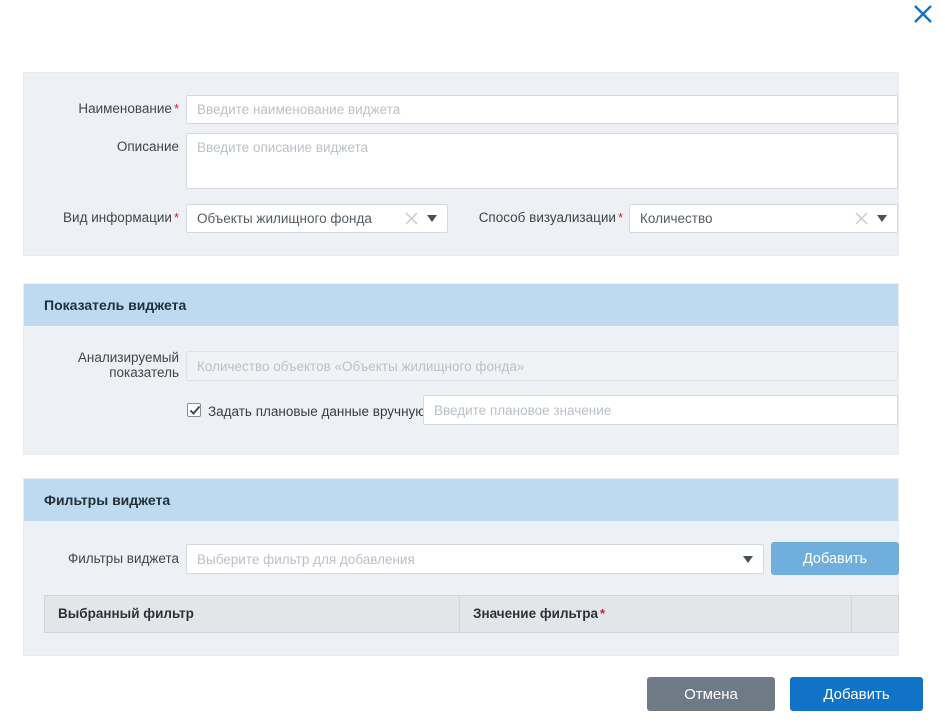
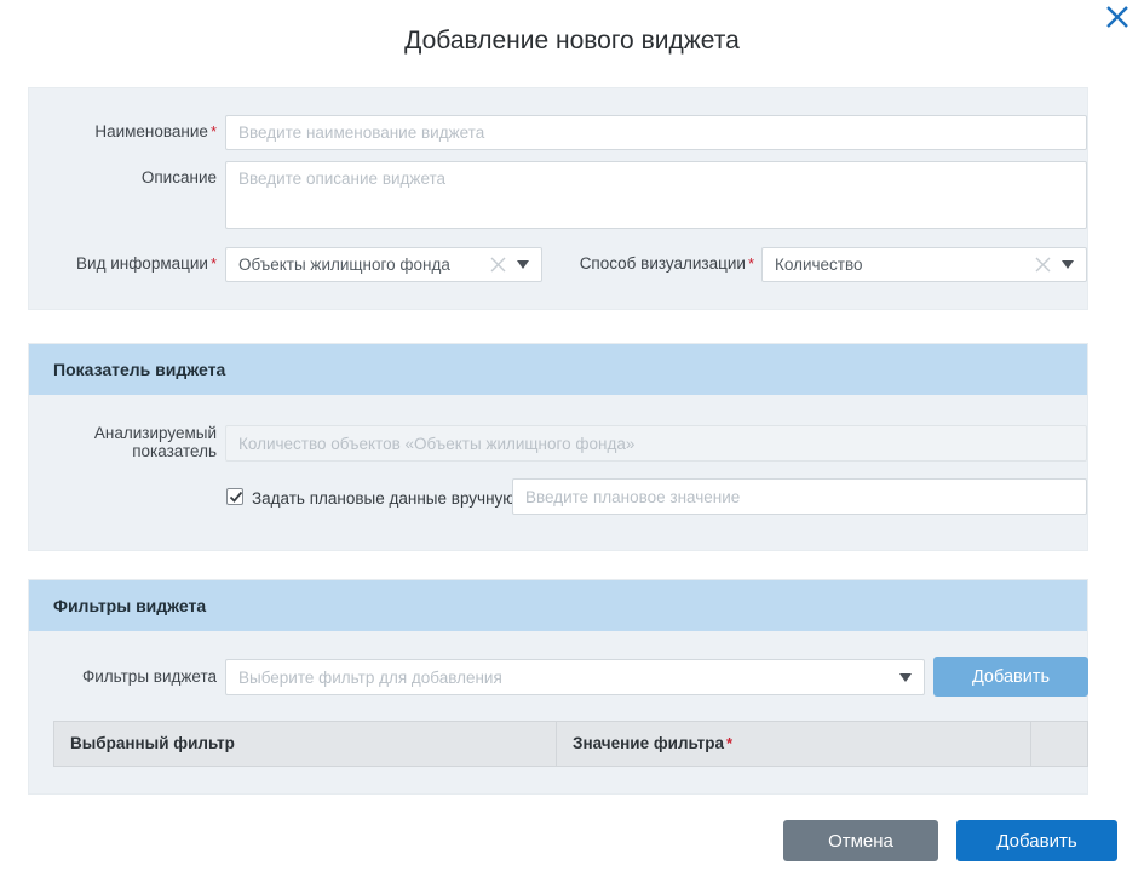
+ Добавление нового виджета
  Наименование *
  Введите наименование виджета
  Описание
  Введите описание виджета
  Вид информации *
  Объекты жилищного фонда
  Способ визуализации *
  Количество
  Показатель виджета
  Анализируемый показатель
  Количество объектов «Объекты жилищного фонда»
  Задать плановые данные вручную
  Введите плановое значение
  Фильтры виджета
  Фильтры виджета
  Выберите фильтр для добавления
  Добавить
  Выбранный фильтр
  Значение фильтра *
  Отмена
  Добавить
